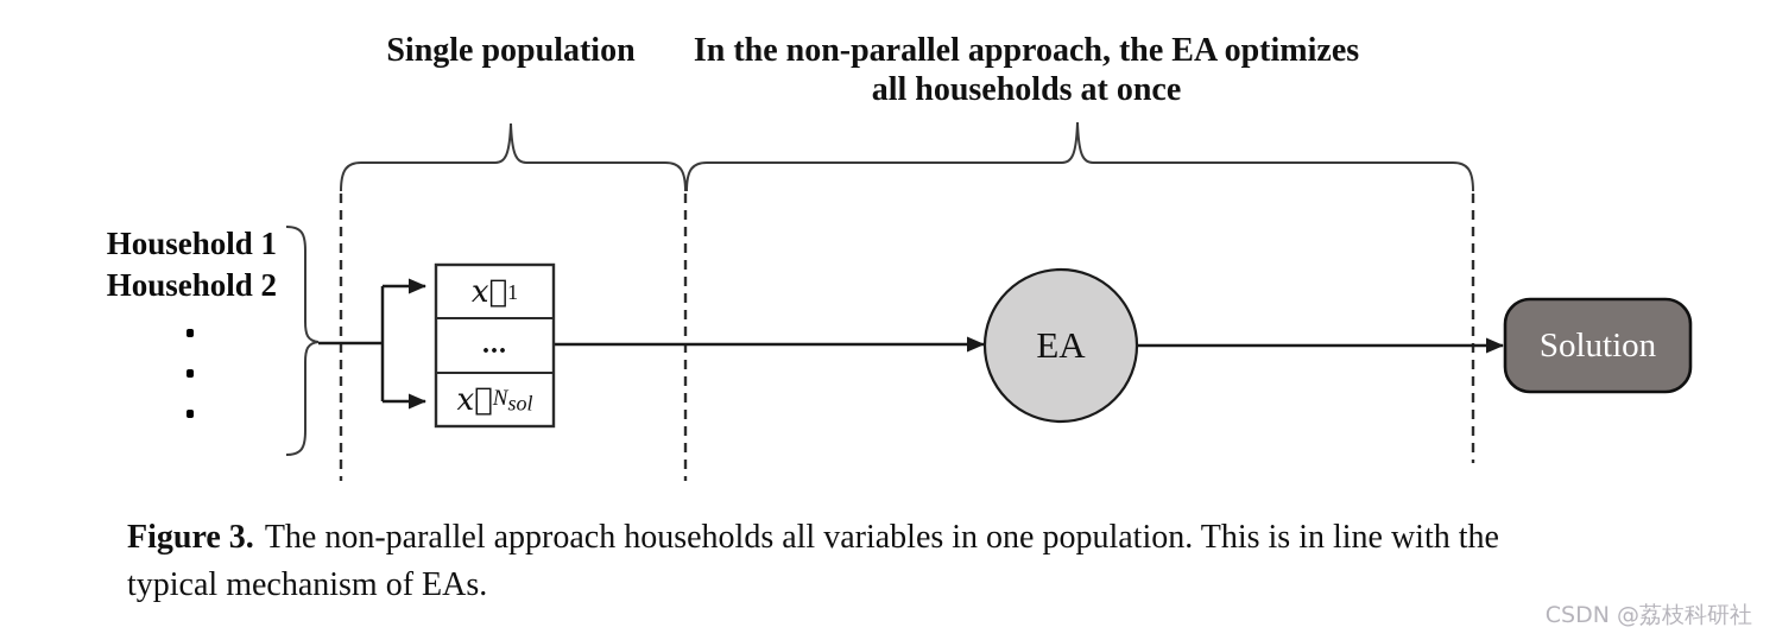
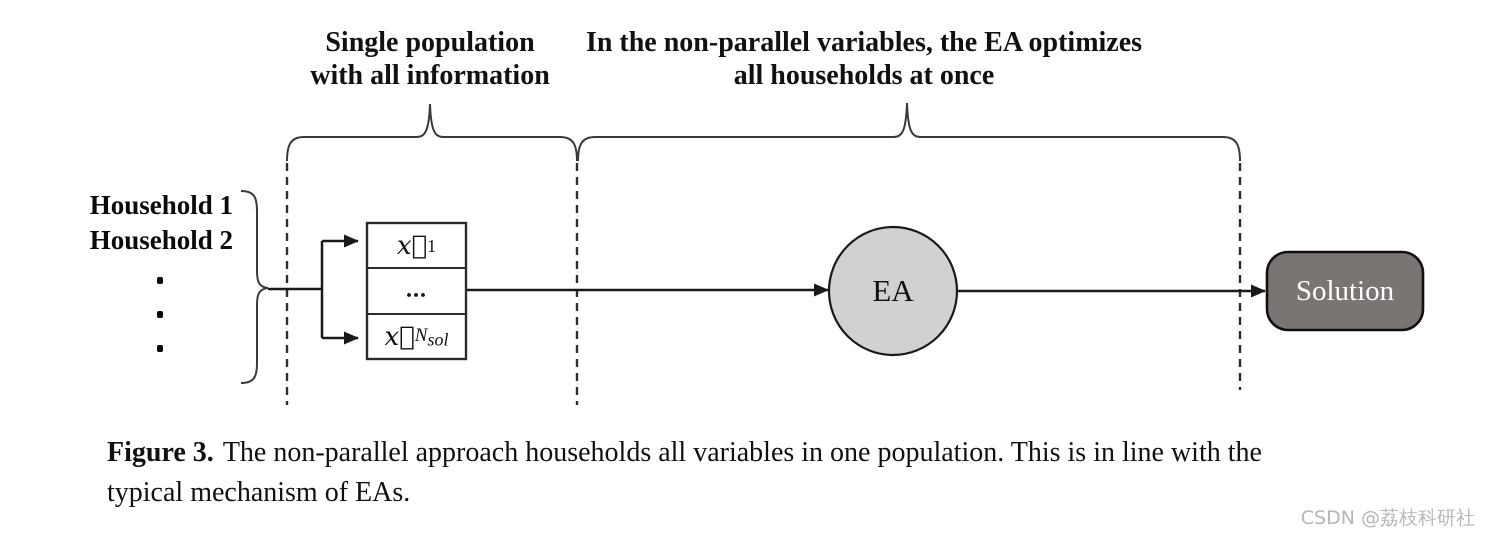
  Single population
+ with all information
- In the non-parallel approach, the EA optimizes
+ In the non-parallel variables, the EA optimizes
  all households at once
  Household 1
  Household 2
  x⃗
  1
  ...
  x⃗
  Nsol
  EA
  Solution
  Figure 3. The non-parallel approach households all variables in one population. This is in line with the
  typical mechanism of EAs.
  CSDN @荔枝科研社
